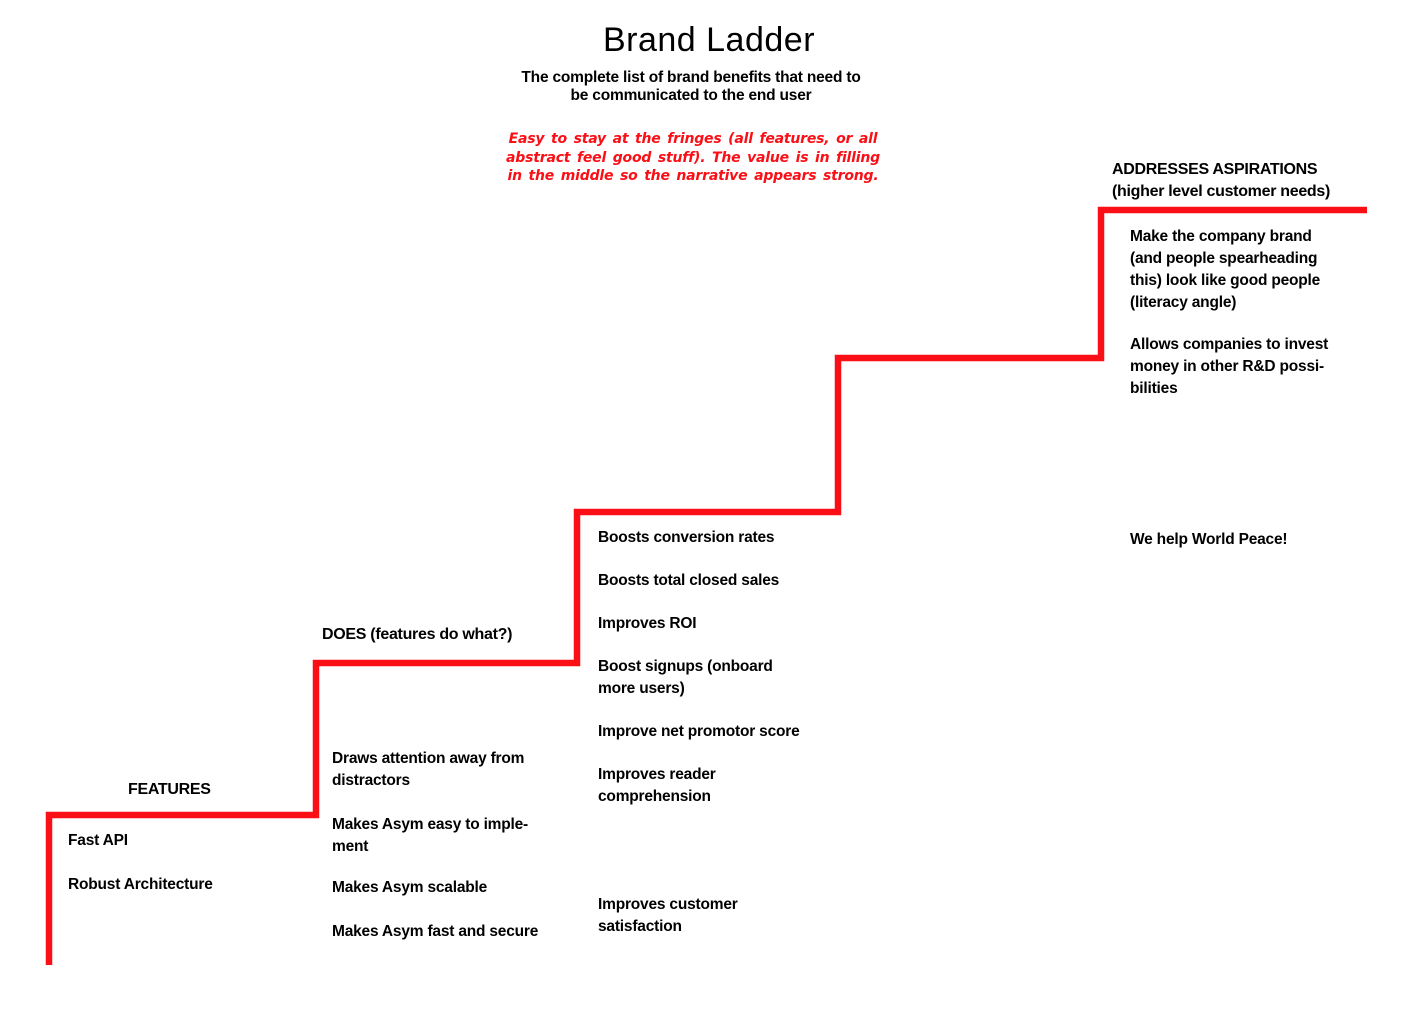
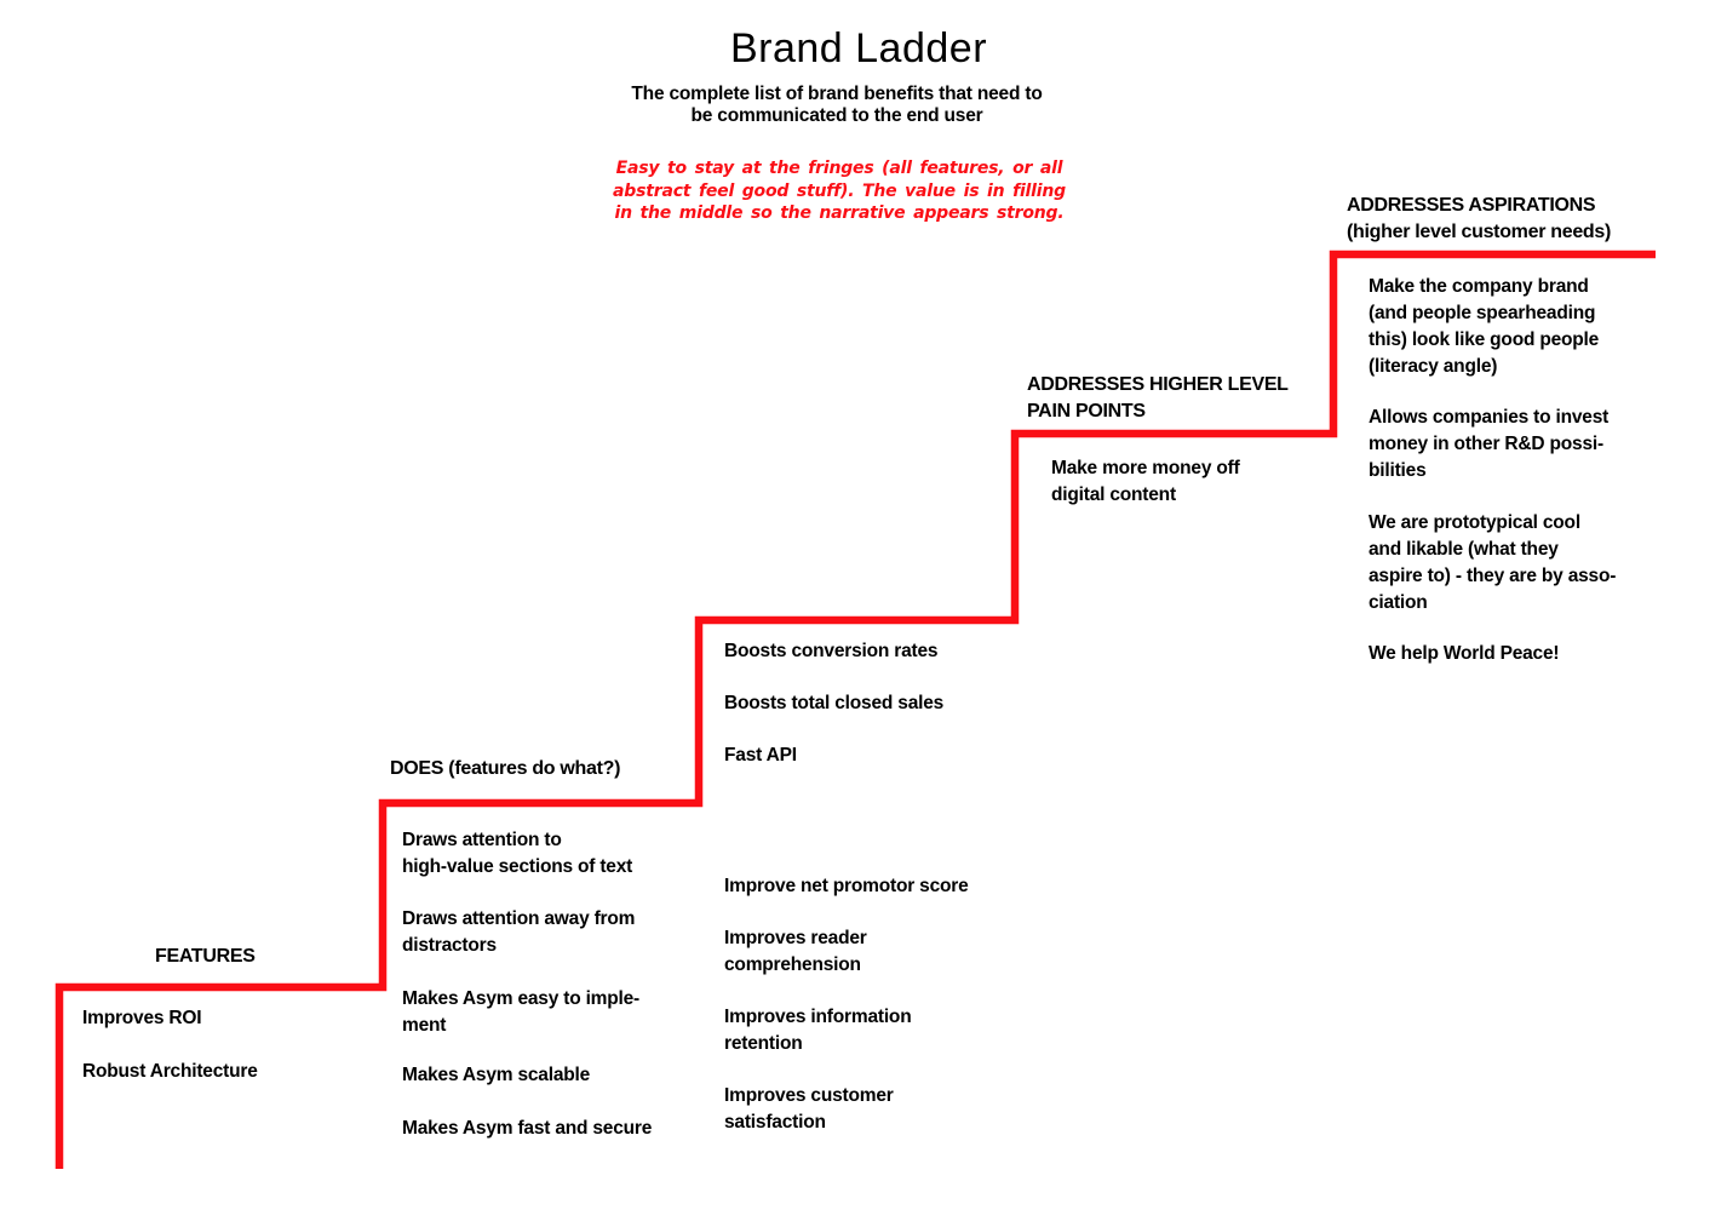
  Brand Ladder
  The complete list of brand benefits that need to
  be communicated to the end user
  Easy to stay at the fringes (all features, or all
  abstract feel good stuff). The value is in filling
  in the middle so the narrative appears strong.
  FEATURES
- Fast API
+ Improves ROI
  Robust Architecture
  DOES (features do what?)
+ Draws attention to
+ high-value sections of text
  Draws attention away from
  distractors
  Makes Asym easy to imple-
  ment
  Makes Asym scalable
  Makes Asym fast and secure
  Boosts conversion rates
  Boosts total closed sales
- Improves ROI
+ Fast API
- Boost signups (onboard
- more users)
  Improve net promotor score
  Improves reader
  comprehension
+ Improves information
+ retention
  Improves customer
  satisfaction
+ ADDRESSES HIGHER LEVEL
+ PAIN POINTS
+ Make more money off
+ digital content
  ADDRESSES ASPIRATIONS
  (higher level customer needs)
  Make the company brand
  (and people spearheading
  this) look like good people
  (literacy angle)
  Allows companies to invest
  money in other R&D possi-
  bilities
+ We are prototypical cool
+ and likable (what they
+ aspire to) - they are by asso-
+ ciation
  We help World Peace!
